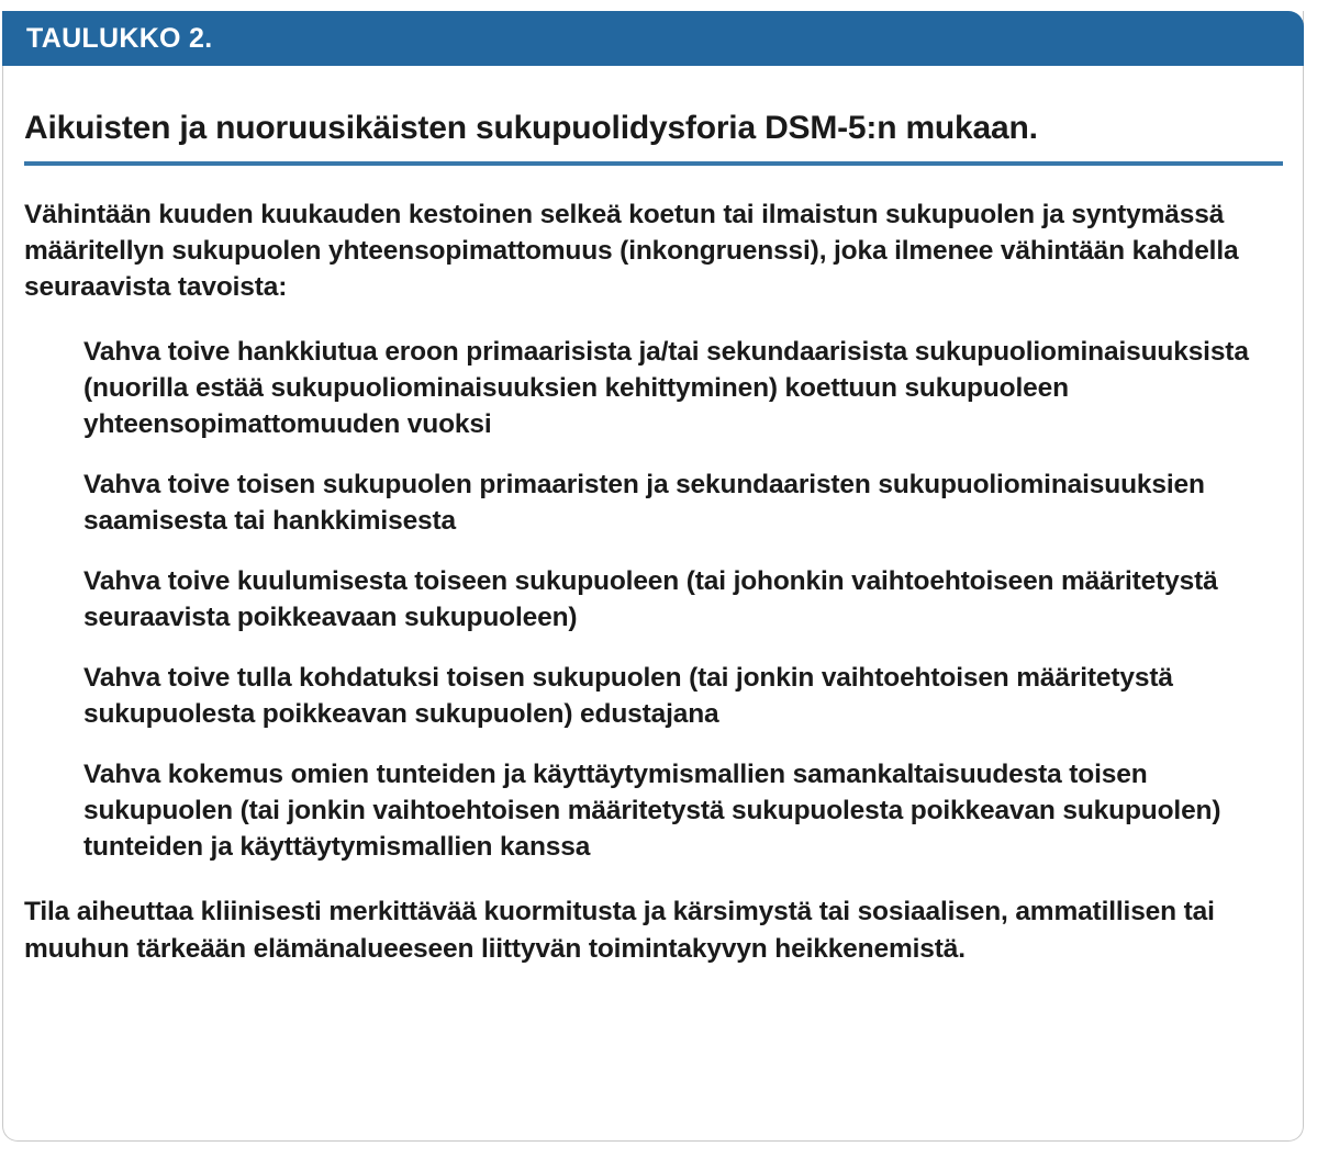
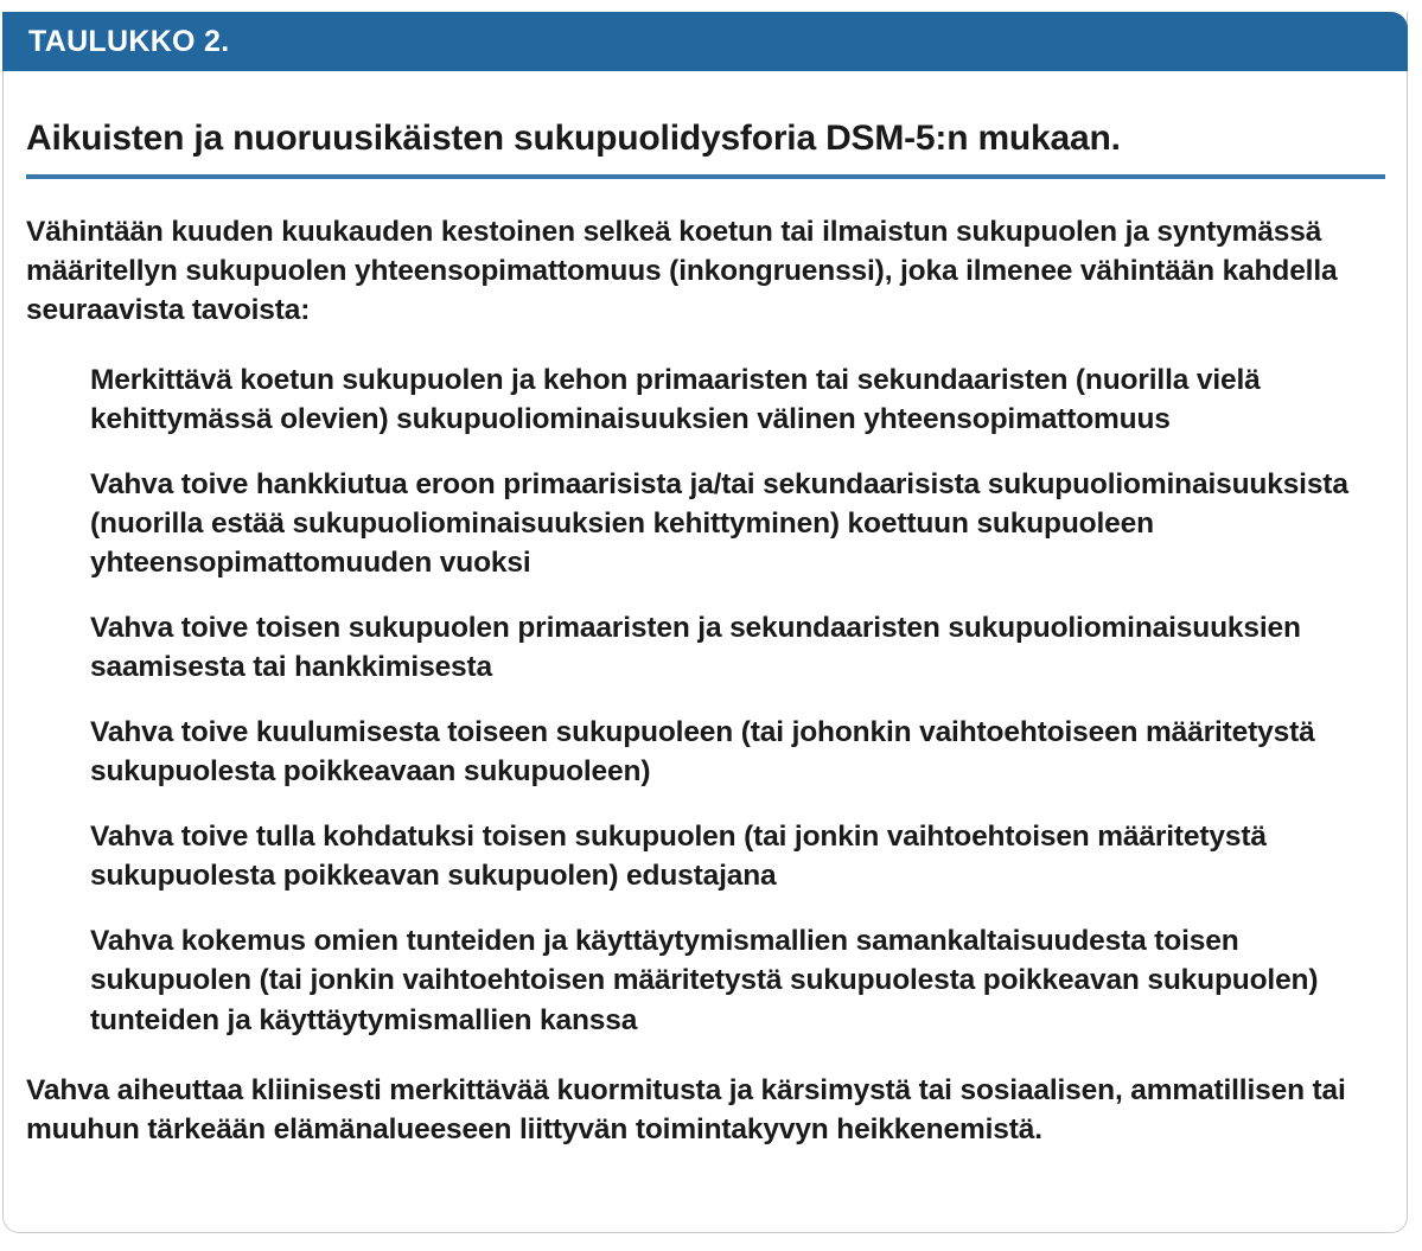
  TAULUKKO 2.
  Aikuisten ja nuoruusikäisten sukupuolidysforia DSM-5:n mukaan.
  Vähintään kuuden kuukauden kestoinen selkeä koetun tai ilmaistun sukupuolen ja syntymässä määritellyn sukupuolen yhteensopimattomuus (inkongruenssi), joka ilmenee vähintään kahdella seuraavista tavoista:
+ Merkittävä koetun sukupuolen ja kehon primaaristen tai sekundaaristen (nuorilla vielä kehittymässä olevien) sukupuoliominaisuuksien välinen yhteensopimattomuus
  Vahva toive hankkiutua eroon primaarisista ja/tai sekundaarisista sukupuoliominaisuuksista (nuorilla estää sukupuoliominaisuuksien kehittyminen) koettuun sukupuoleen yhteensopimattomuuden vuoksi
  Vahva toive toisen sukupuolen primaaristen ja sekundaaristen sukupuoliominaisuuksien saamisesta tai hankkimisesta
- Vahva toive kuulumisesta toiseen sukupuoleen (tai johonkin vaihtoehtoiseen määritetystä seuraavista poikkeavaan sukupuoleen)
+ Vahva toive kuulumisesta toiseen sukupuoleen (tai johonkin vaihtoehtoiseen määritetystä sukupuolesta poikkeavaan sukupuoleen)
  Vahva toive tulla kohdatuksi toisen sukupuolen (tai jonkin vaihtoehtoisen määritetystä sukupuolesta poikkeavan sukupuolen) edustajana
  Vahva kokemus omien tunteiden ja käyttäytymismallien samankaltaisuudesta toisen sukupuolen (tai jonkin vaihtoehtoisen määritetystä sukupuolesta poikkeavan sukupuolen) tunteiden ja käyttäytymismallien kanssa
- Tila aiheuttaa kliinisesti merkittävää kuormitusta ja kärsimystä tai sosiaalisen, ammatillisen tai muuhun tärkeään elämänalueeseen liittyvän toimintakyvyn heikkenemistä.
+ Vahva aiheuttaa kliinisesti merkittävää kuormitusta ja kärsimystä tai sosiaalisen, ammatillisen tai muuhun tärkeään elämänalueeseen liittyvän toimintakyvyn heikkenemistä.
